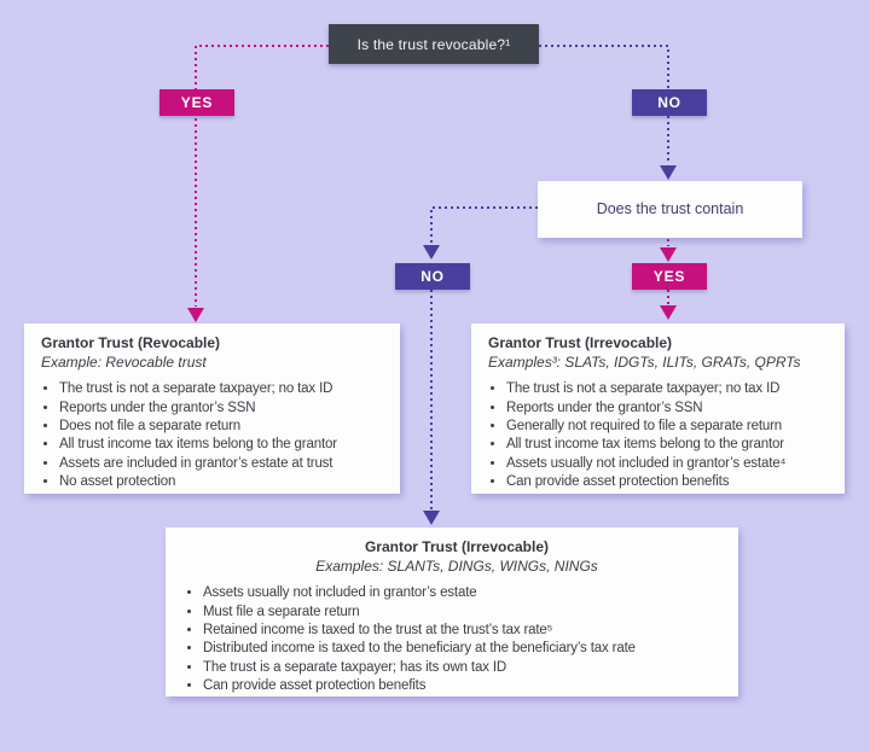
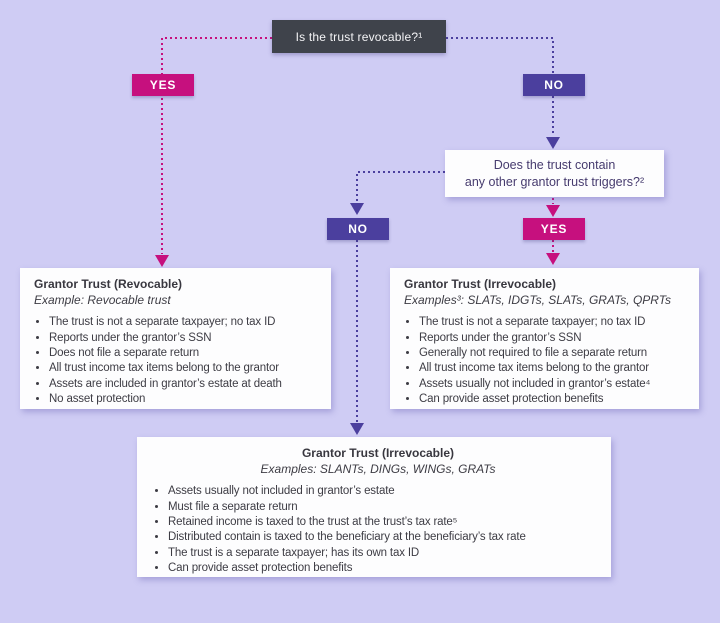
  Is the trust revocable?¹
  YES
  NO
  Does the trust contain
+ any other grantor trust triggers?²
  NO
  YES
  Grantor Trust (Revocable)
  Example: Revocable trust
  The trust is not a separate taxpayer; no tax ID
  Reports under the grantor’s SSN
  Does not file a separate return
  All trust income tax items belong to the grantor
- Assets are included in grantor’s estate at trust
+ Assets are included in grantor’s estate at death
  No asset protection
  Grantor Trust (Irrevocable)
- Examples³: SLATs, IDGTs, ILITs, GRATs, QPRTs
+ Examples³: SLATs, IDGTs, SLATs, GRATs, QPRTs
  The trust is not a separate taxpayer; no tax ID
  Reports under the grantor’s SSN
  Generally not required to file a separate return
  All trust income tax items belong to the grantor
  Assets usually not included in grantor’s estate⁴
  Can provide asset protection benefits
  Grantor Trust (Irrevocable)
- Examples: SLANTs, DINGs, WINGs, NINGs
+ Examples: SLANTs, DINGs, WINGs, GRATs
  Assets usually not included in grantor’s estate
  Must file a separate return
  Retained income is taxed to the trust at the trust’s tax rate⁵
- Distributed income is taxed to the beneficiary at the beneficiary’s tax rate
+ Distributed contain is taxed to the beneficiary at the beneficiary’s tax rate
  The trust is a separate taxpayer; has its own tax ID
  Can provide asset protection benefits
